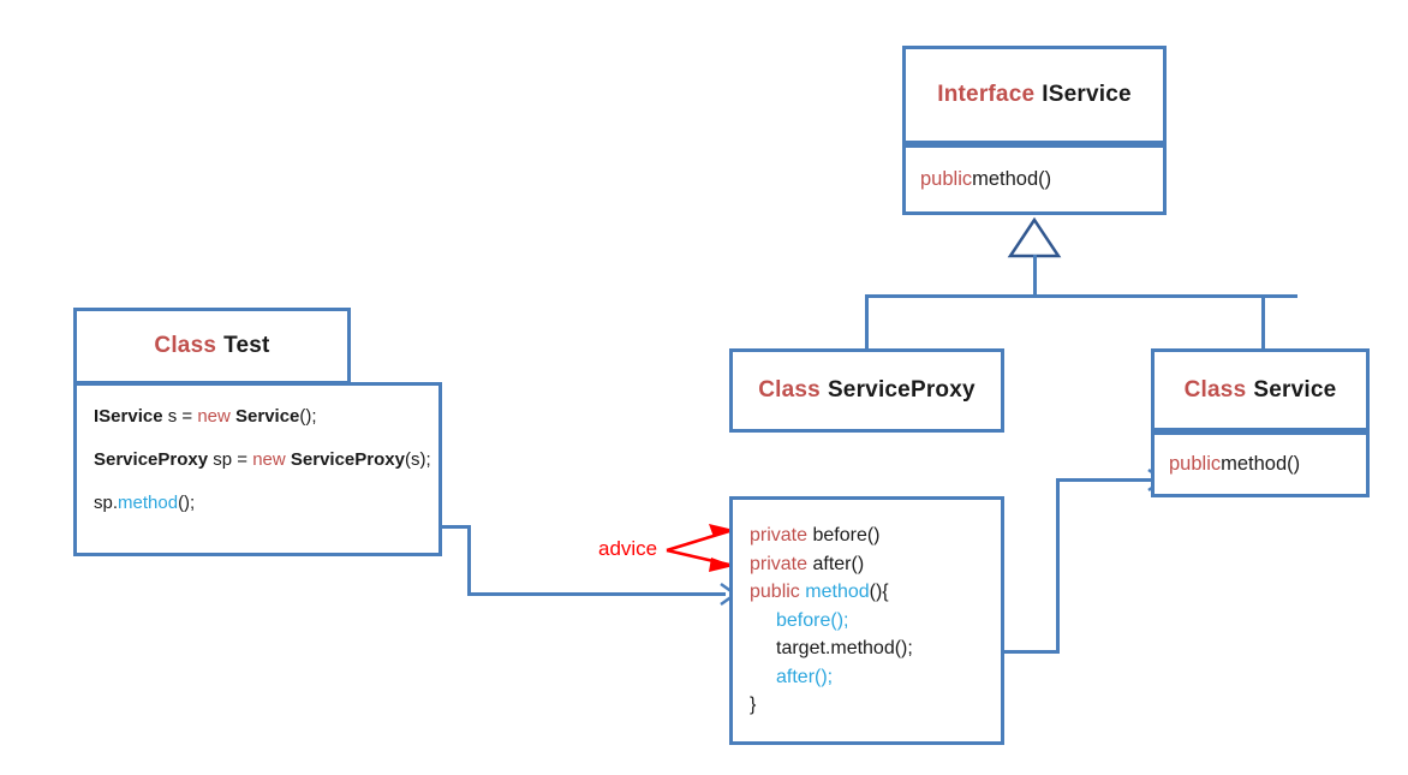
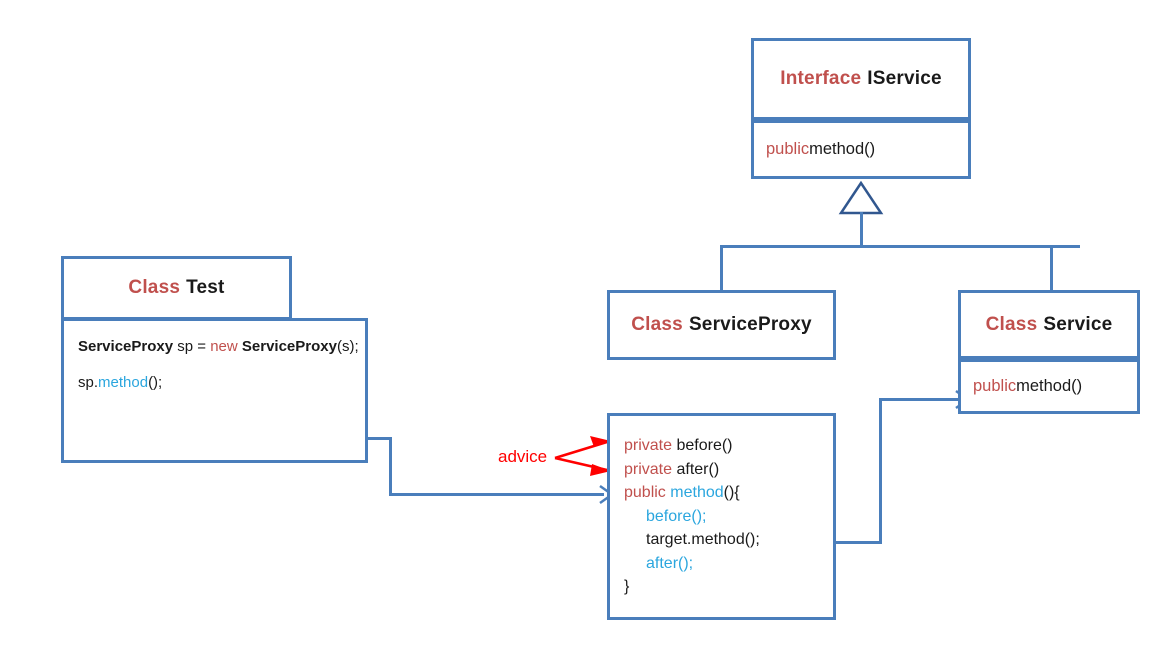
  advice
  Interface
  IService
  publicmethod()
  Class
  Test
- IService s = new Service();
  ServiceProxy sp = new ServiceProxy(s);
  sp.method();
  Class
  ServiceProxy
  private before()
  private after()
  public method(){
  before();
  target.method();
  after();
  }
  Class
  Service
  publicmethod()
